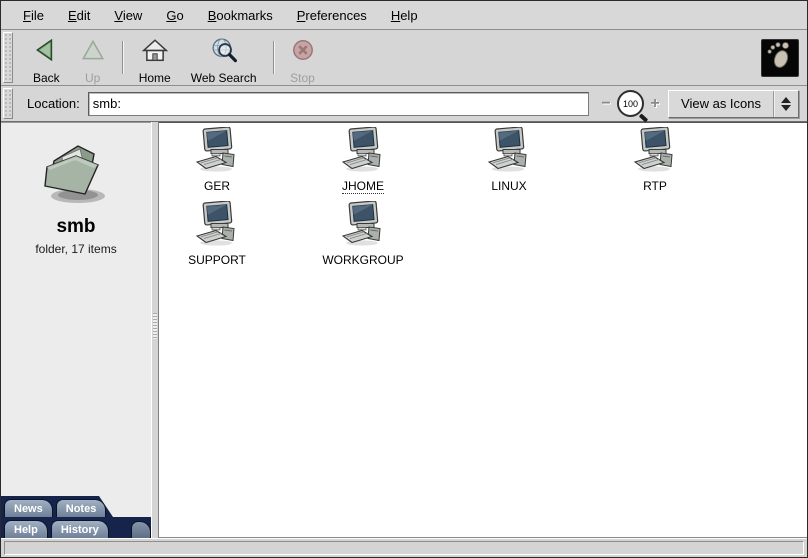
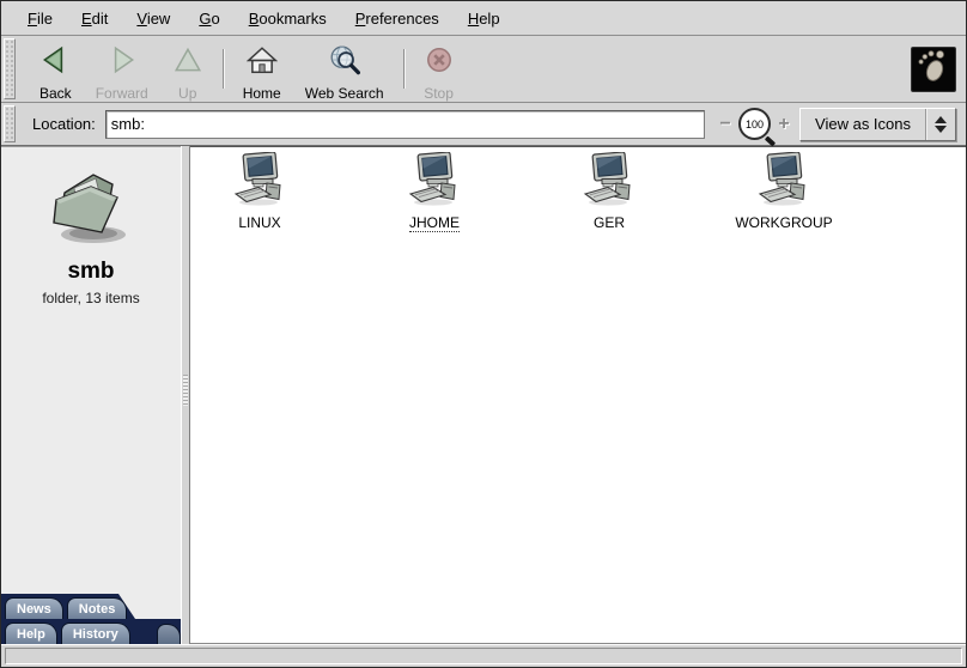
  File
  Edit
  View
  Go
  Bookmarks
  Preferences
  Help
  Back
+ Forward
  Up
  Home
  Web Search
  Stop
  Location:
  smb:
  −
  100
  +
  View as Icons
  smb
- folder, 17 items
+ folder, 13 items
  News
  Notes
  Help
  History
- GER
+ LINUX
  JHOME
- LINUX
+ GER
- RTP
- SUPPORT
  WORKGROUP
